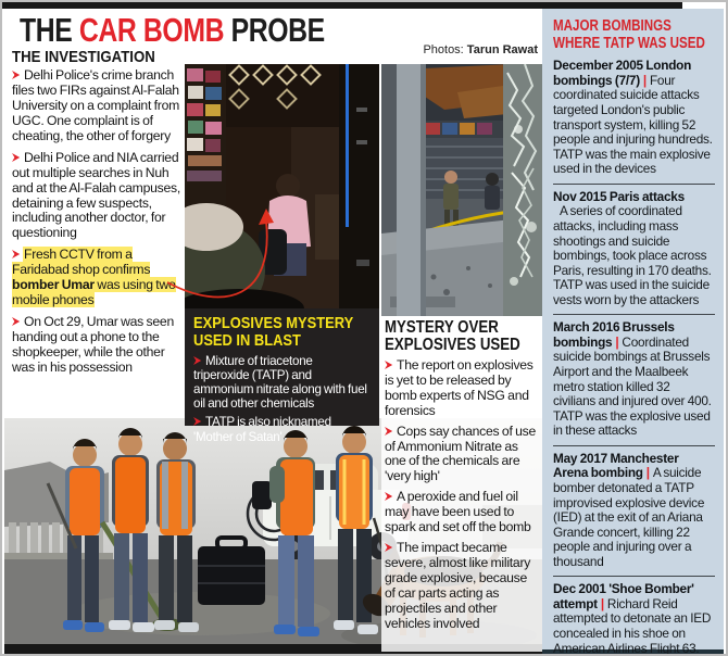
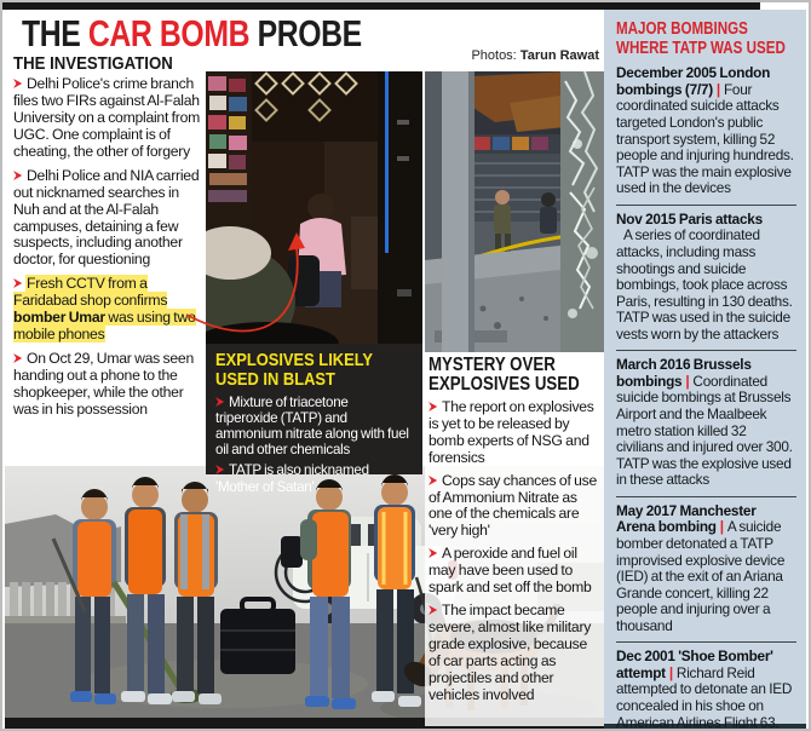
  THE CAR BOMB PROBE
  Photos: Tarun Rawat
  THE INVESTIGATION
  Delhi Police's crime branch files two FIRs against Al-Falah University on a complaint from UGC. One complaint is of cheating, the other of forgery
- Delhi Police and NIA carried out multiple searches in Nuh and at the Al-Falah campuses, detaining a few suspects, including another doctor, for questioning
+ Delhi Police and NIA carried out nicknamed searches in Nuh and at the Al-Falah campuses, detaining a few suspects, including another doctor, for questioning
  Fresh CCTV from a Faridabad shop confirms bomber Umar was using tw mobile phones
  On Oct 29, Umar was seen handing out a phone to the shopkeeper, while the other was in his possession
- EXPLOSIVES MYSTERY USED IN BLAST
+ EXPLOSIVES LIKELY USED IN BLAST
  Mixture of triacetone triperoxide (TATP) and ammonium nitrate along with fuel oil and other chemicals
  TATP is also nicknamed 'Mother of Satan'
  MYSTERY OVER EXPLOSIVES USED
  The report on explosives is yet to be released by bomb experts of NSG and forensics
  Cops say chances of use of Ammonium Nitrate as one of the chemicals are 'very high'
  A peroxide and fuel oil may have been used to spark and set off the bomb
  The impact became severe, almost like military grade explosive, because of car parts acting as projectiles and other vehicles involved
  MAJOR BOMBINGS WHERE TATP WAS USED
  December 2005 London bombings (7/7) | Four coordinated suicide attacks targeted London's public transport system, killing 52 people and injuring hundreds. TATP was the main explosive used in the devices
  Nov 2015 Paris attacks
- A series of coordinated attacks, including mass shootings and suicide bombings, took place across Paris, resulting in 170 deaths. TATP was used in the suicide vests worn by the attackers
+ A series of coordinated attacks, including mass shootings and suicide bombings, took place across Paris, resulting in 130 deaths. TATP was used in the suicide vests worn by the attackers
- March 2016 Brussels bombings | Coordinated suicide bombings at Brussels Airport and the Maalbeek metro station killed 32 civilians and injured over 400. TATP was the explosive used in these attacks
+ March 2016 Brussels bombings | Coordinated suicide bombings at Brussels Airport and the Maalbeek metro station killed 32 civilians and injured over 300. TATP was the explosive used in these attacks
  May 2017 Manchester Arena bombing | A suicide bomber detonated a TATP improvised explosive device (IED) at the exit of an Ariana Grande concert, killing 22 people and injuring over a thousand
  Dec 2001 'Shoe Bomber' attempt | Richard Reid attempted to detonate an IED concealed in his shoe on American Airlines Flight 63.
